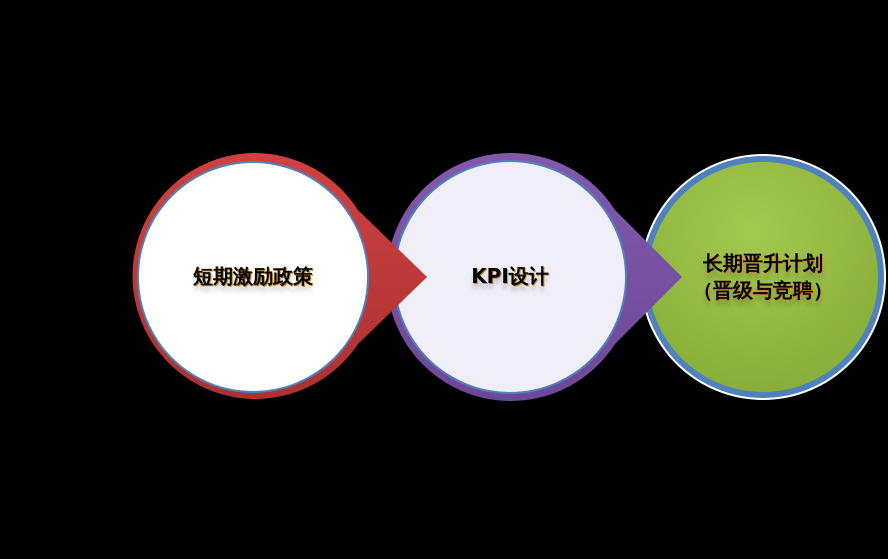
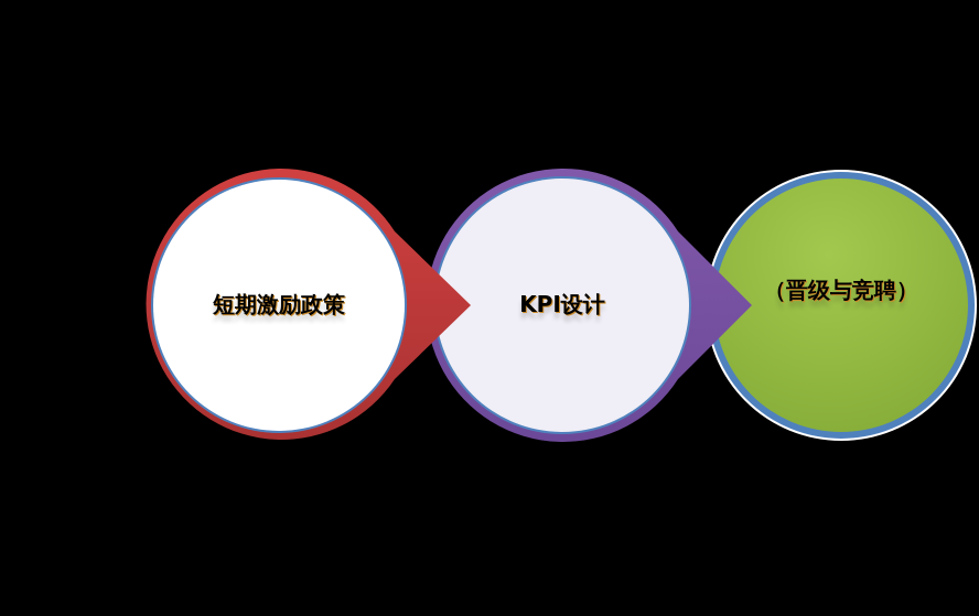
  短期激励政策
  KPI设计
- 长期晋升计划
  （晋级与竞聘）
